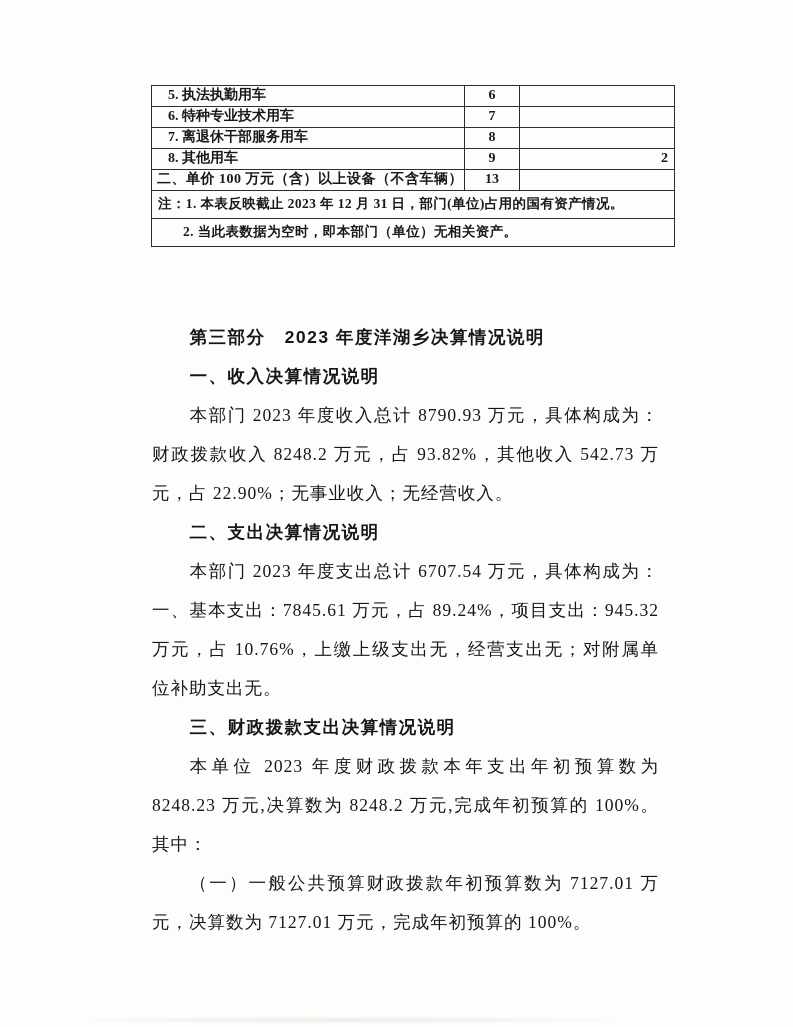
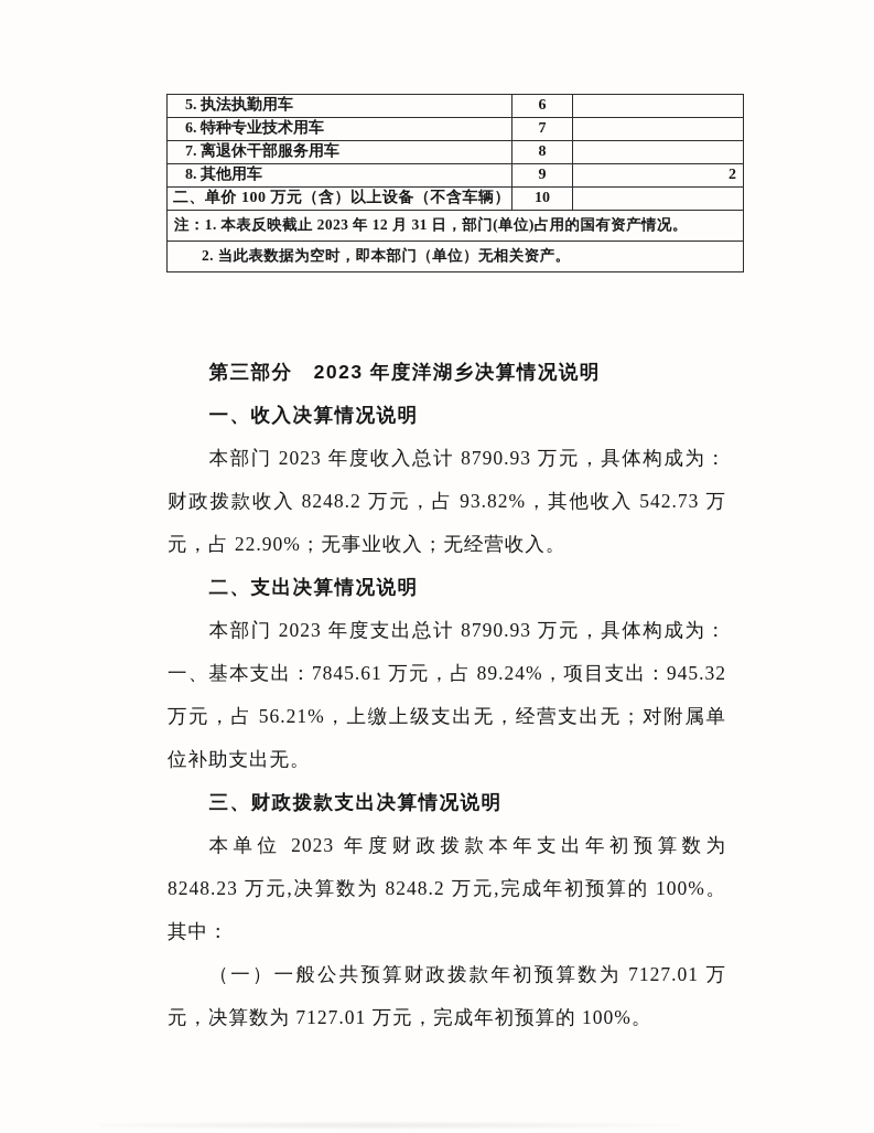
  5. 执法执勤用车	6
  6. 特种专业技术用车	7
  7. 离退休干部服务用车	8
  8. 其他用车	9	2
- 二、单价 100 万元（含）以上设备（不含车辆）	13
+ 二、单价 100 万元（含）以上设备（不含车辆）	10
  注：1. 本表反映截止 2023 年 12 月 31 日，部门(单位)占用的国有资产情况。
  2. 当此表数据为空时，即本部门（单位）无相关资产。
  第三部分 2023 年度洋湖乡决算情况说明
  一、收入决算情况说明
  本部门 2023 年度收入总计 8790.93 万元，具体构成为：
  财政拨款收入 8248.2 万元，占 93.82%，其他收入 542.73 万
  元，占 22.90%；无事业收入；无经营收入。
  二、支出决算情况说明
- 本部门 2023 年度支出总计 6707.54 万元，具体构成为：
+ 本部门 2023 年度支出总计 8790.93 万元，具体构成为：
  一、基本支出：7845.61 万元，占 89.24%，项目支出：945.32
- 万元，占 10.76%，上缴上级支出无，经营支出无；对附属单
+ 万元，占 56.21%，上缴上级支出无，经营支出无；对附属单
  位补助支出无。
  三、财政拨款支出决算情况说明
  本单位 2023 年度财政拨款本年支出年初预算数为
  8248.23 万元,决算数为 8248.2 万元,完成年初预算的 100%。
  其中：
  （一）一般公共预算财政拨款年初预算数为 7127.01 万
  元，决算数为 7127.01 万元，完成年初预算的 100%。
